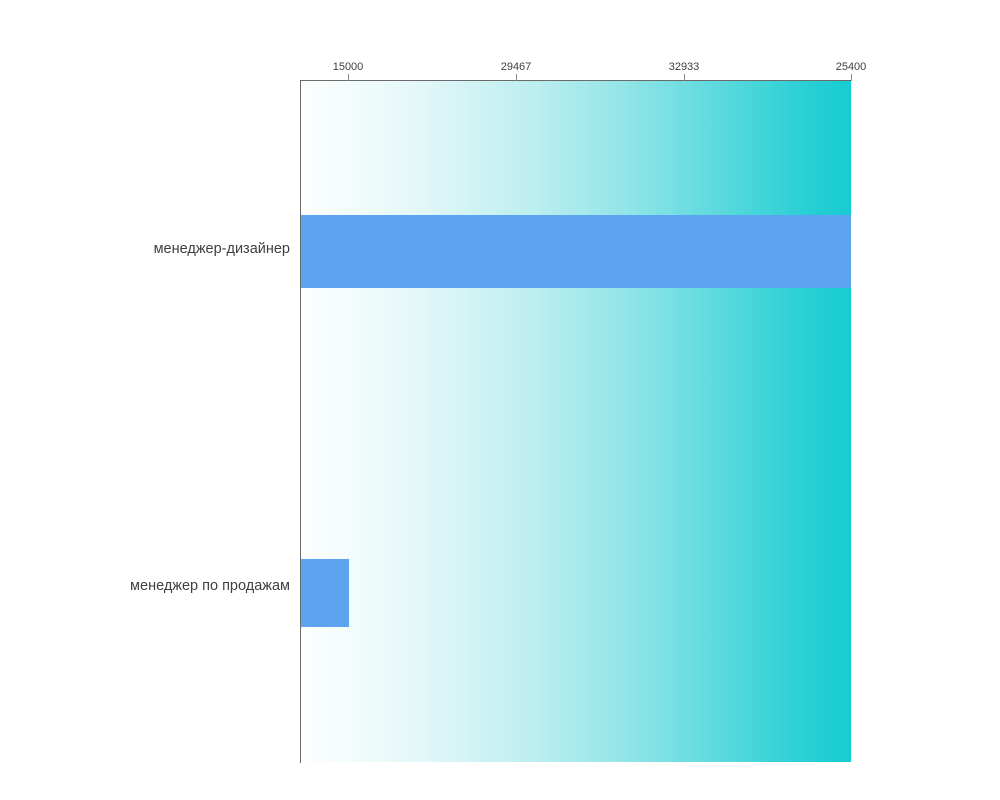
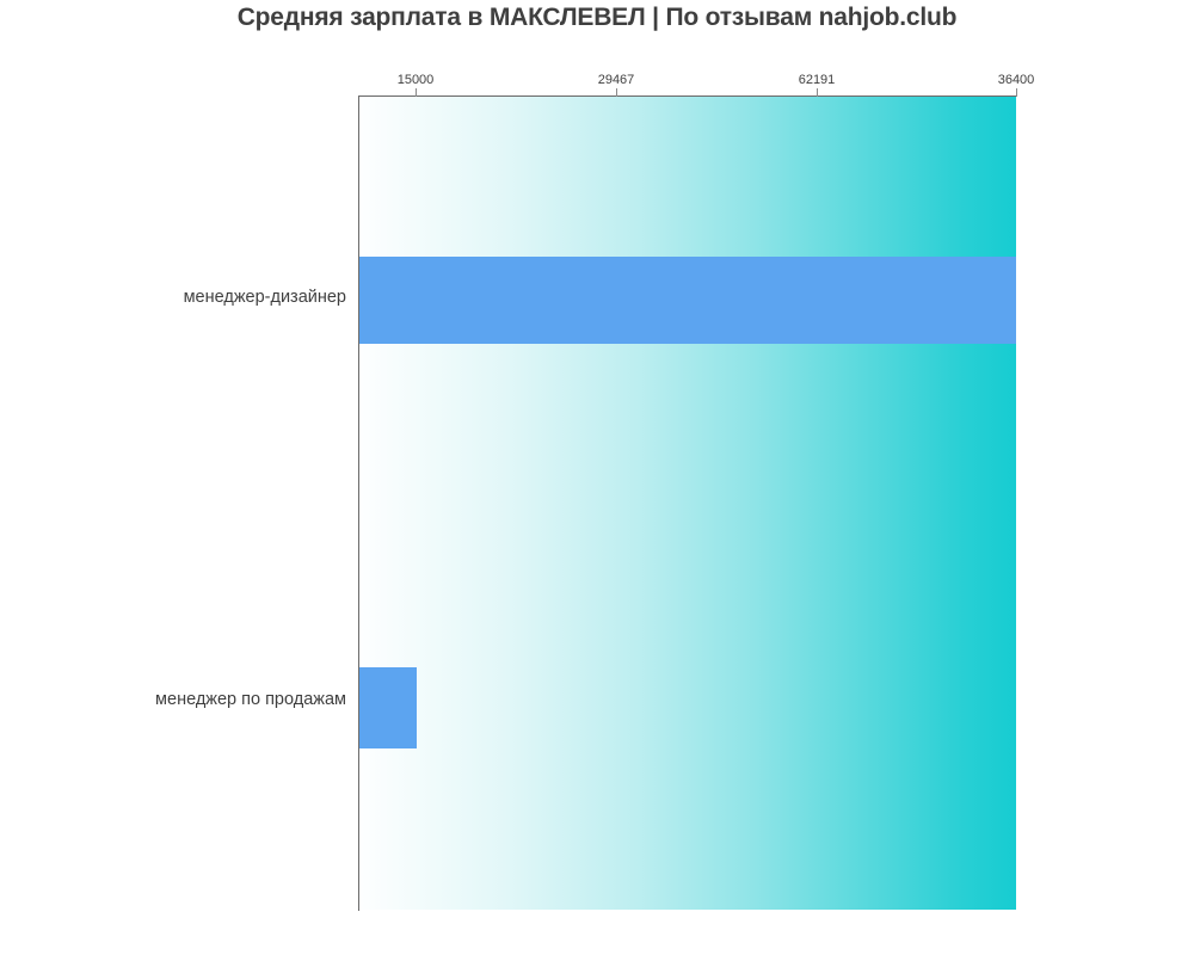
+ Средняя зарплата в МАКСЛЕВЕЛ | По отзывам nahjob.club
  15000
  29467
- 32933
+ 62191
- 25400
+ 36400
  менеджер-дизайнер
  менеджер по продажам
